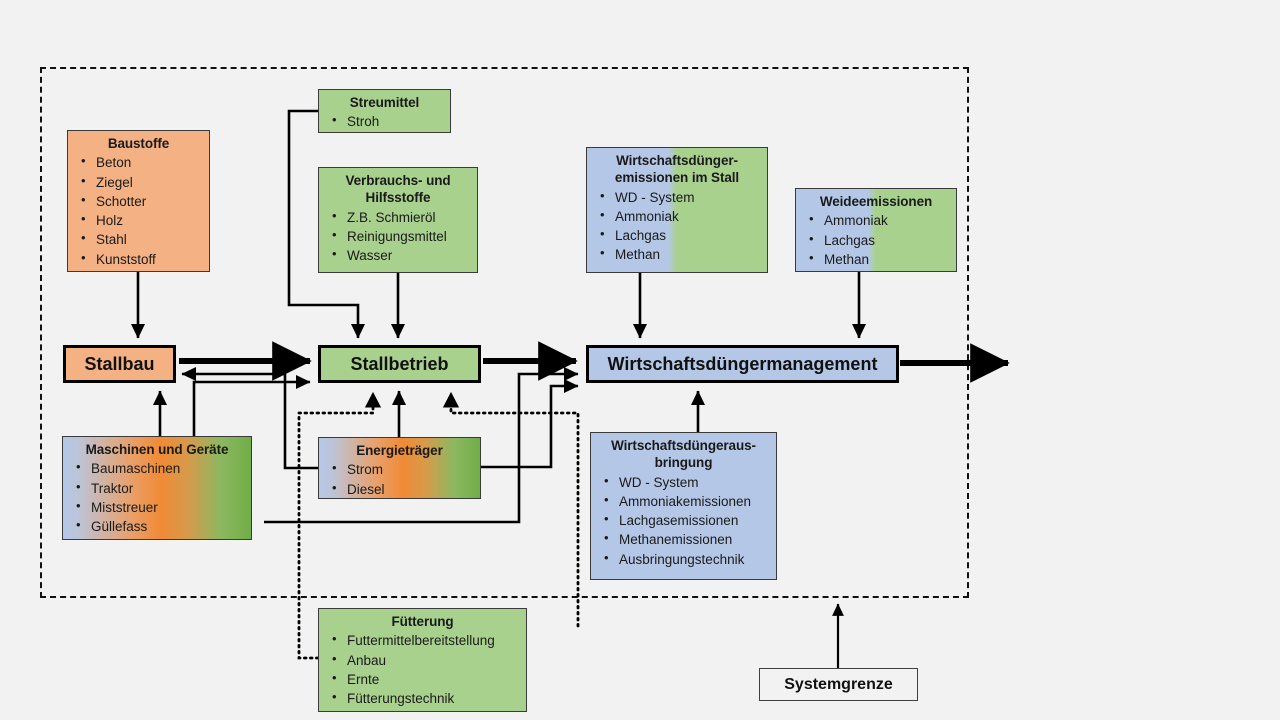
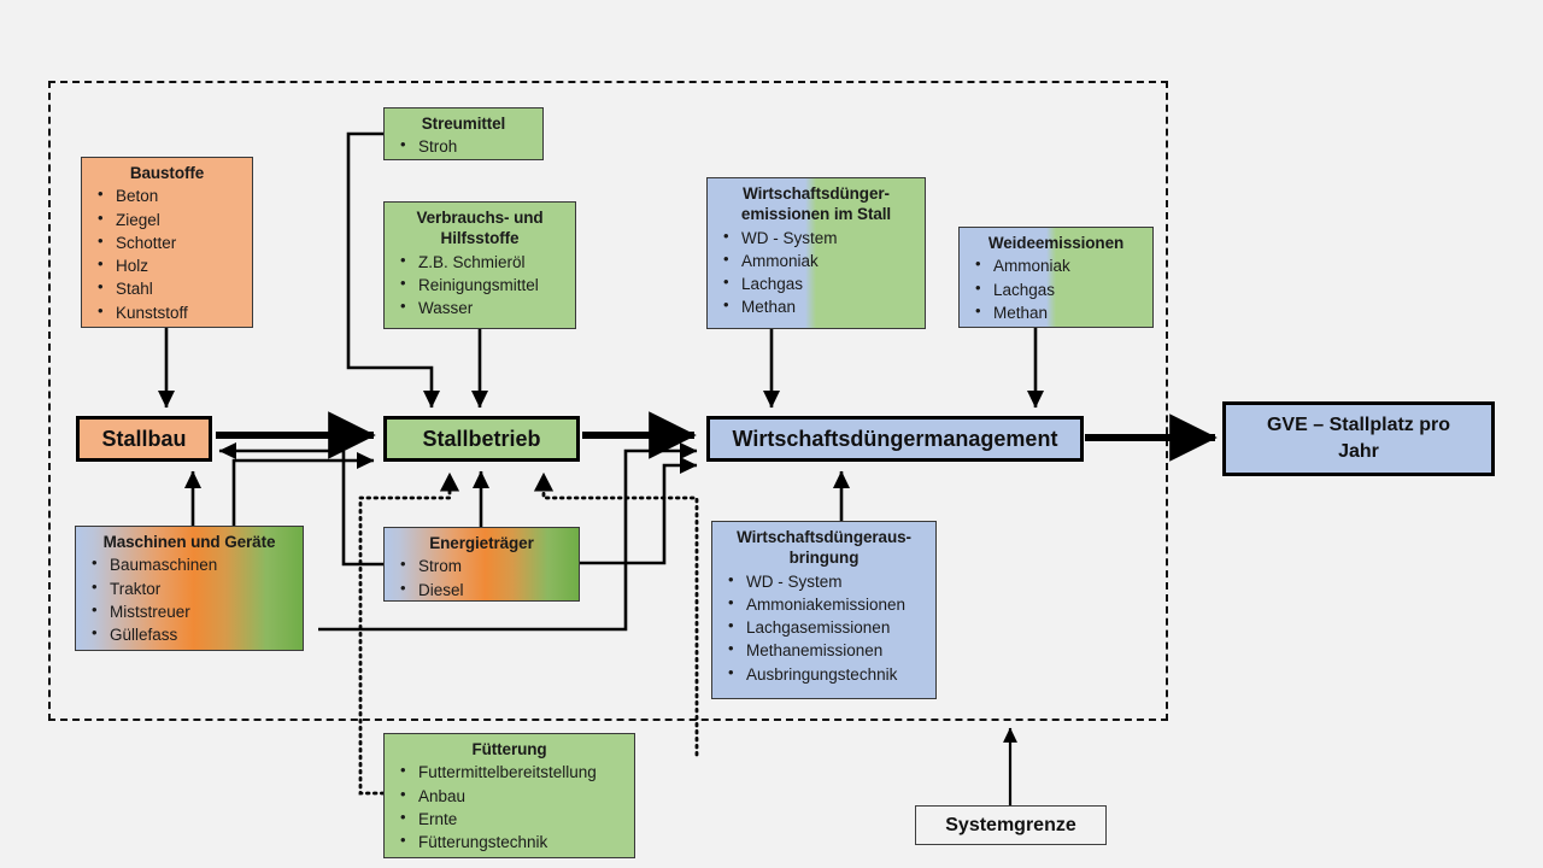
  Baustoffe
  Beton
  Ziegel
  Schotter
  Holz
  Stahl
  Kunststoff
  Streumittel
  Stroh
  Verbrauchs- und
  Hilfsstoffe
  Z.B. Schmieröl
  Reinigungsmittel
  Wasser
  Wirtschaftsdünger-
  emissionen im Stall
  WD - System
  Ammoniak
  Lachgas
  Methan
  Weideemissionen
  Ammoniak
  Lachgas
  Methan
  Maschinen und Geräte
  Baumaschinen
  Traktor
  Miststreuer
  Güllefass
  Energieträger
  Strom
  Diesel
  Wirtschaftsdüngeraus-
  bringung
  WD - System
  Ammoniakemissionen
  Lachgasemissionen
  Methanemissionen
  Ausbringungstechnik
  Fütterung
  Futtermittelbereitstellung
  Anbau
  Ernte
  Fütterungstechnik
  Stallbau
  Stallbetrieb
  Wirtschaftsdüngermanagement
+ GVE – Stallplatz pro
+ Jahr
  Systemgrenze
